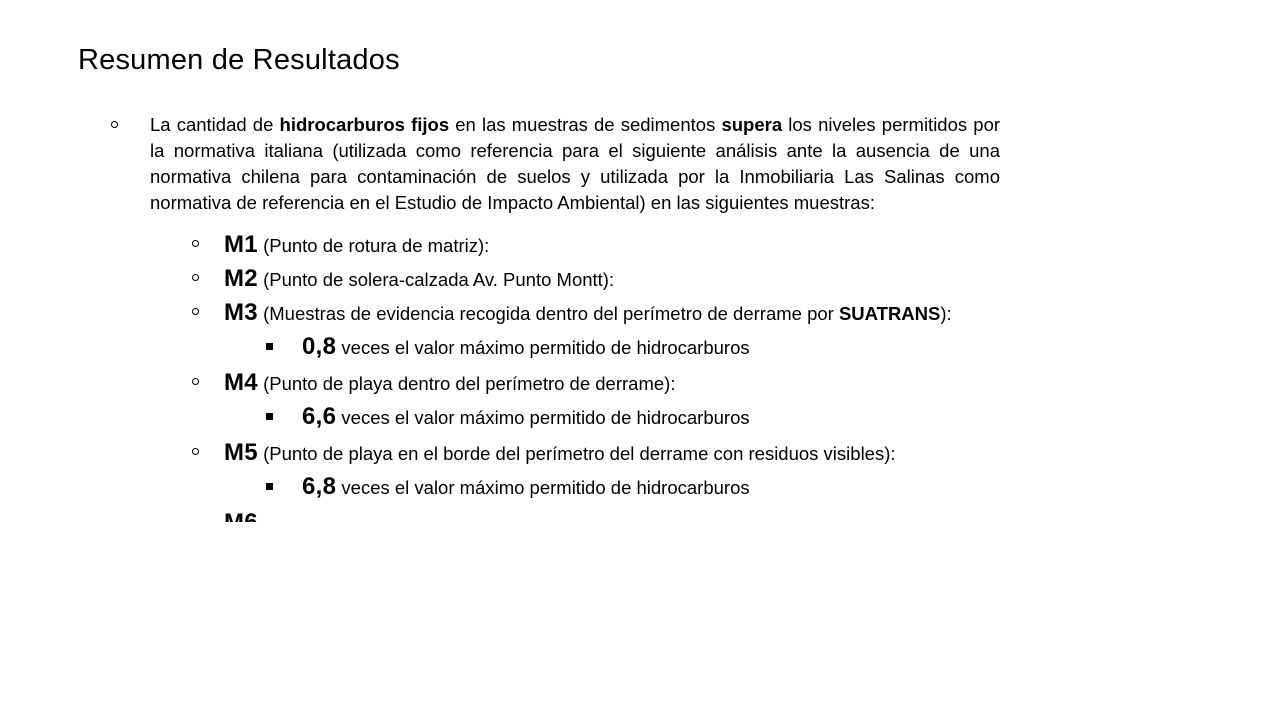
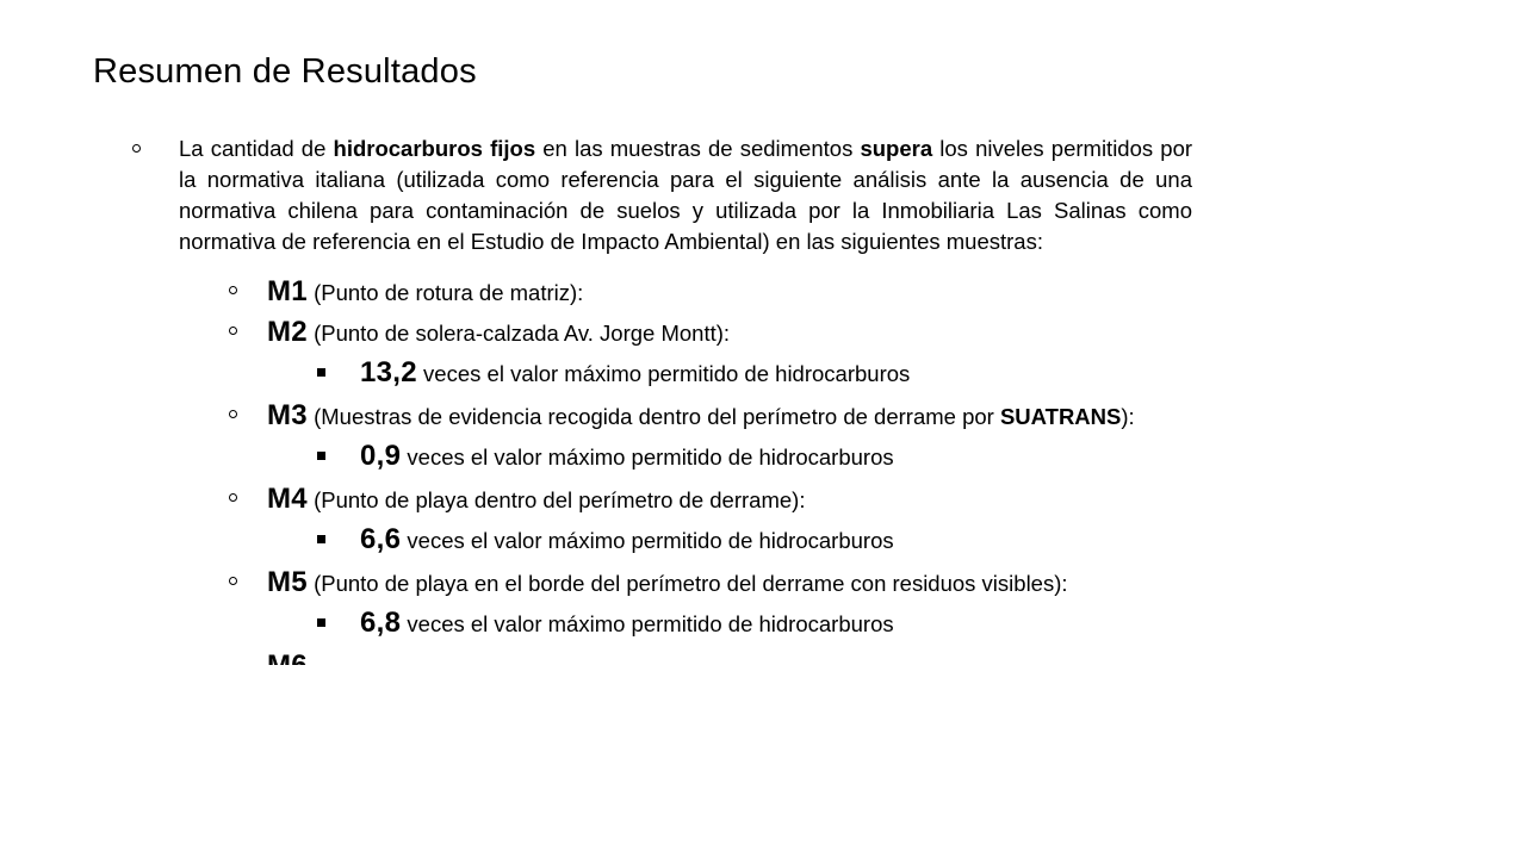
  Resumen de Resultados
  La cantidad de hidrocarburos fijos en las muestras de sedimentos supera los niveles permitidos por la normativa italiana (utilizada como referencia para el siguiente análisis ante la ausencia de una normativa chilena para contaminación de suelos y utilizada por la Inmobiliaria Las Salinas como normativa de referencia en el Estudio de Impacto Ambiental) en las siguientes muestras:
  M1 (Punto de rotura de matriz):
- M2 (Punto de solera-calzada Av. Punto Montt):
+ M2 (Punto de solera-calzada Av. Jorge Montt):
+ 13,2 veces el valor máximo permitido de hidrocarburos
  M3 (Muestras de evidencia recogida dentro del perímetro de derrame por SUATRANS):
- 0,8 veces el valor máximo permitido de hidrocarburos
+ 0,9 veces el valor máximo permitido de hidrocarburos
  M4 (Punto de playa dentro del perímetro de derrame):
  6,6 veces el valor máximo permitido de hidrocarburos
  M5 (Punto de playa en el borde del perímetro del derrame con residuos visibles):
  6,8 veces el valor máximo permitido de hidrocarburos
